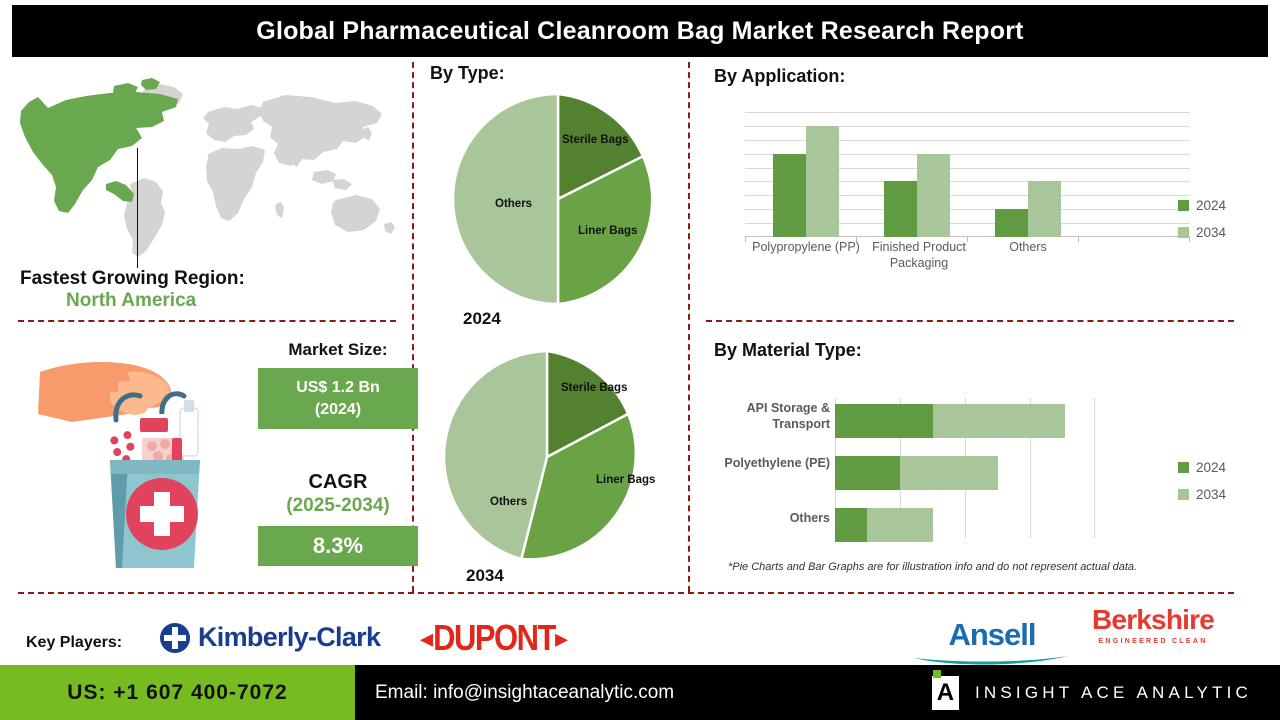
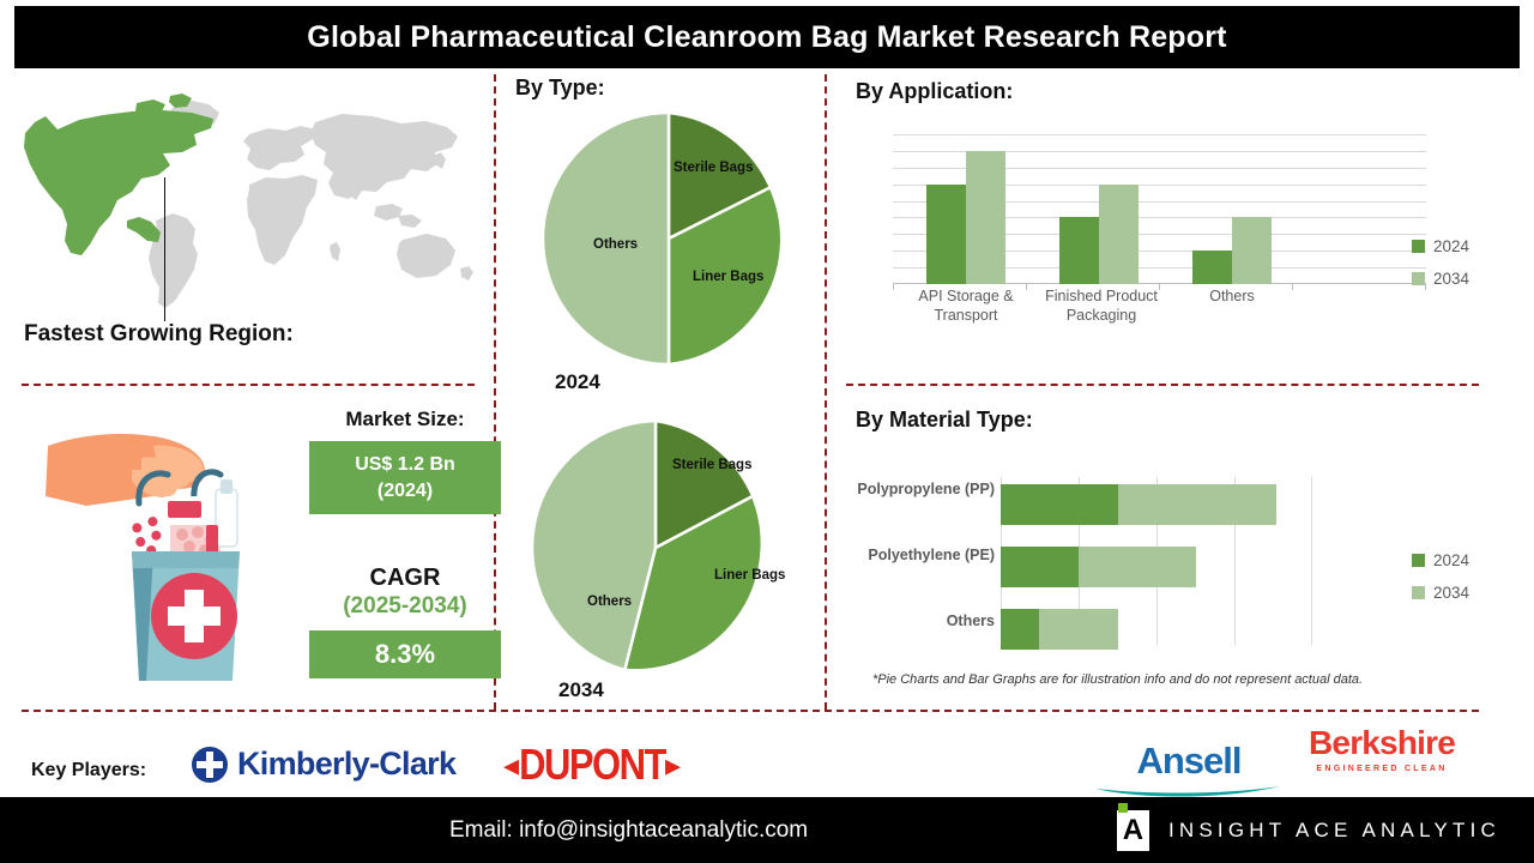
  Global Pharmaceutical Cleanroom Bag Market Research Report
  Fastest Growing Region:
- North America
  Market Size:
  US$ 1.2 Bn
  (2024)
  CAGR
  (2025-2034)
  8.3%
  By Type:
  Sterile Bags
  Liner Bags
  Others
  2024
  Sterile Bags
  Liner Bags
  Others
  2034
  By Application:
- Polypropylene (PP)
+ API Storage & Transport
  Finished Product Packaging
  Others
  2024
  2034
  By Material Type:
- API Storage & Transport
+ Polypropylene (PP)
  Polyethylene (PE)
  Others
  2024
  2034
  *Pie Charts and Bar Graphs are for illustration info and do not represent actual data.
  Key Players:
  Kimberly-Clark
  ◂
  DUPONT
  ▸
  Ansell
  Berkshire
- US: +1 607 400-7072
  Email: info@insightaceanalytic.com
  A
  INSIGHT ACE ANALYTIC
